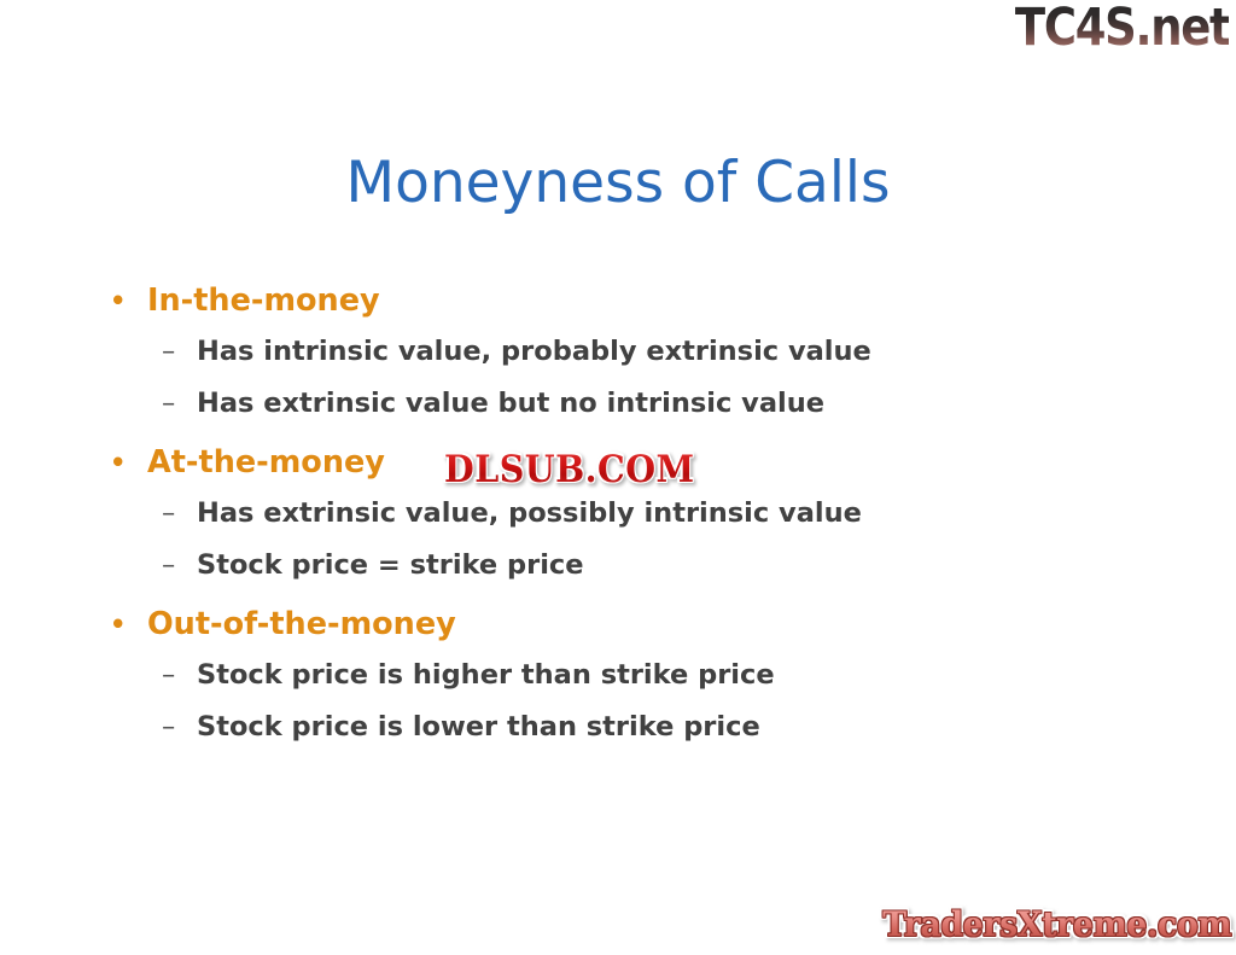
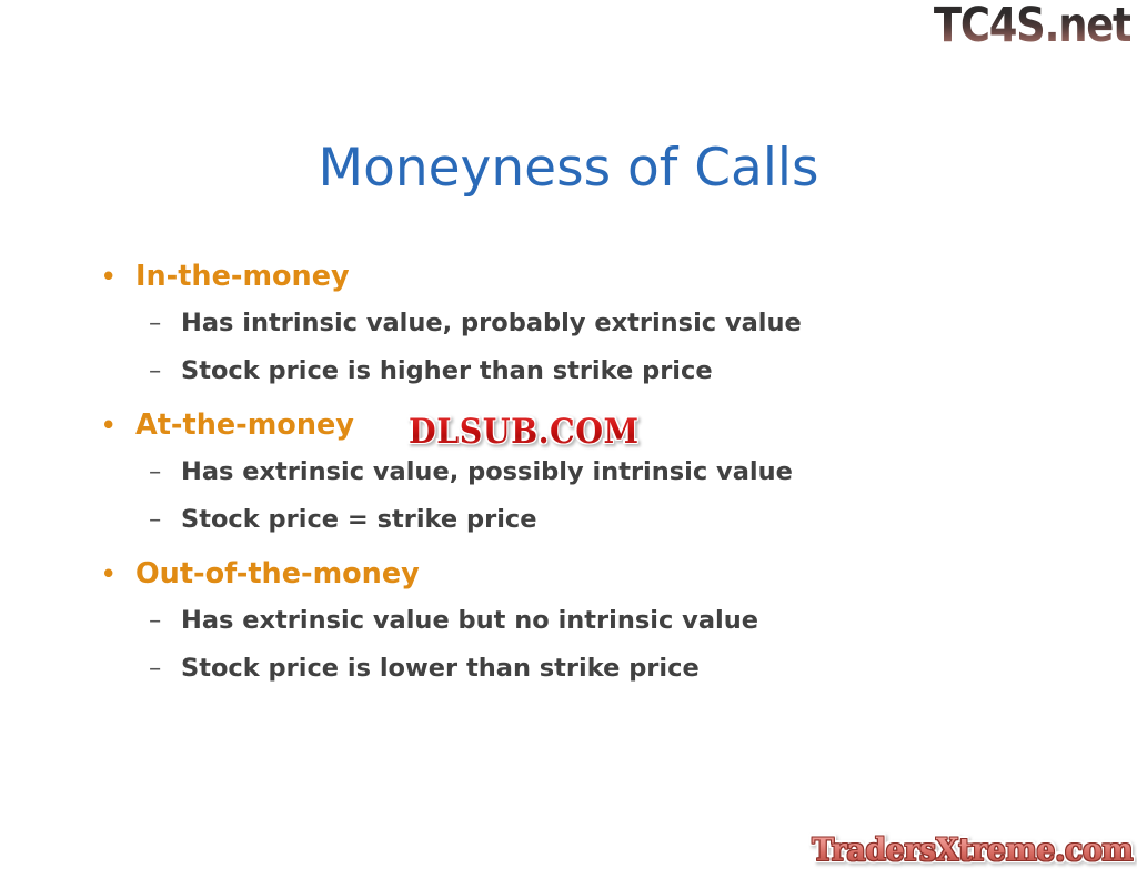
  TC4S.net
  Moneyness of Calls
  •
  In-the-money
  –
  Has intrinsic value, probably extrinsic value
  –
- Has extrinsic value but no intrinsic value
+ Stock price is higher than strike price
  •
  At-the-money
  –
  Has extrinsic value, possibly intrinsic value
  –
  Stock price = strike price
  •
  Out-of-the-money
  –
- Stock price is higher than strike price
+ Has extrinsic value but no intrinsic value
  –
  Stock price is lower than strike price
  DLSUB.COM
  TradersXtreme.com
